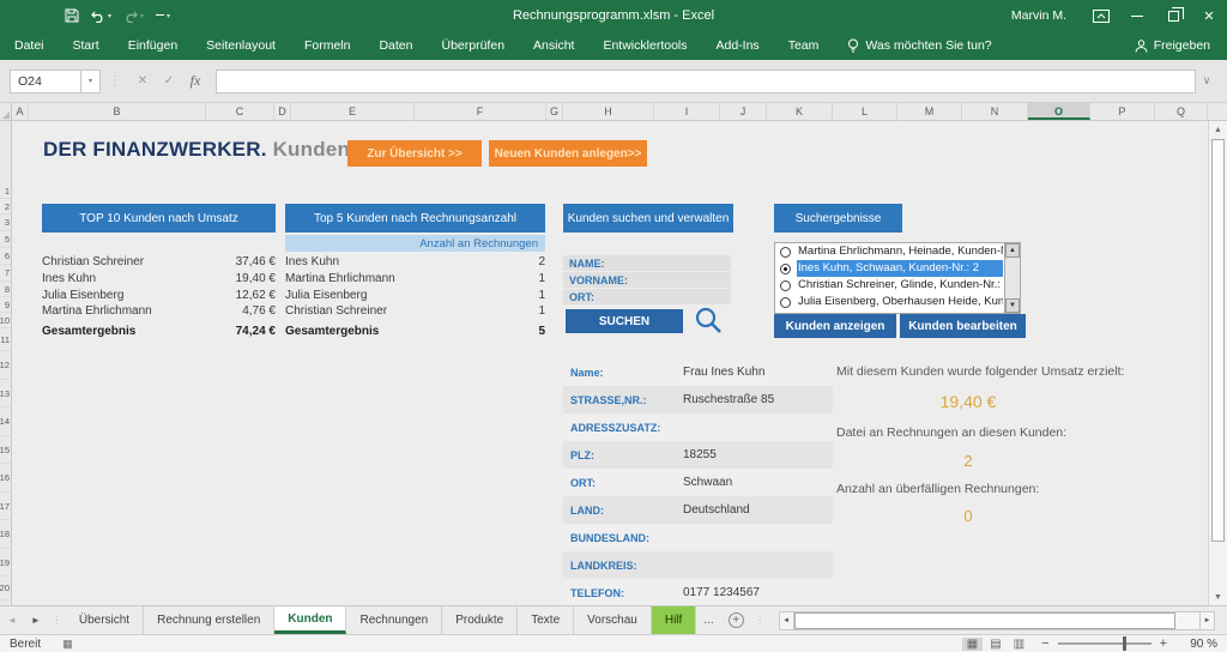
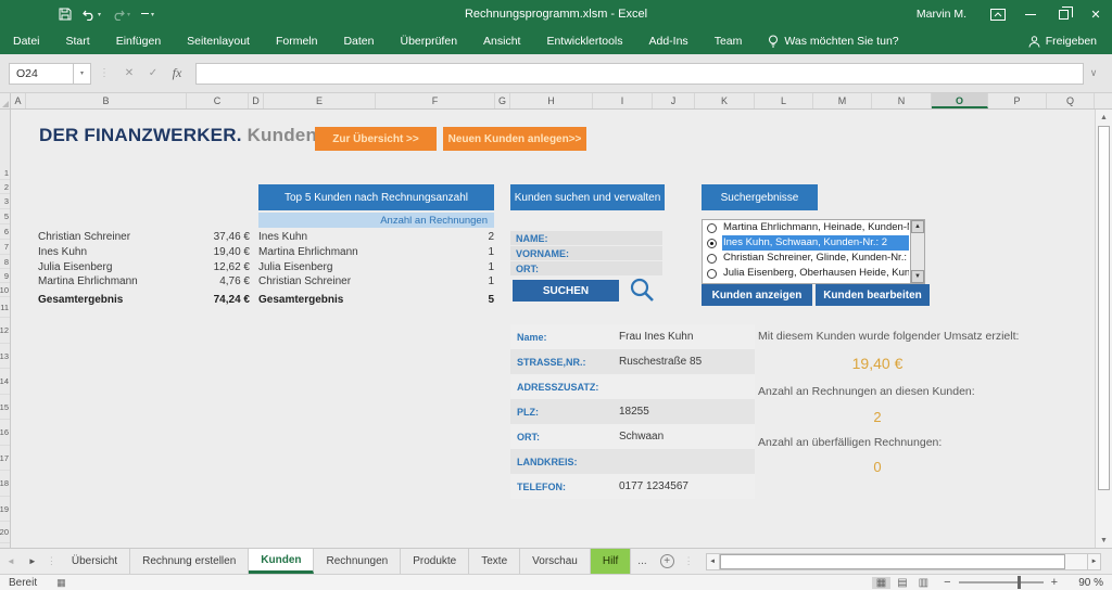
  Rechnungsprogramm.xlsm - Excel
  Marvin M.
  ✕
  Datei
  Start
  Einfügen
  Seitenlayout
  Formeln
  Daten
  Überprüfen
  Ansicht
  Entwicklertools
  Add-Ins
  Team
  Was möchten Sie tun?
  Freigeben
  O24
  ⋮
  ✕
  ✓
  fx
  ∨
  A
  B
  C
  D
  E
  F
  G
  H
  I
  J
  K
  L
  M
  N
  O
  P
  Q
  1
  2
  3
  5
  6
  7
  8
  9
  10
  11
  12
  13
  14
  15
  16
  17
  18
  19
  20
  DER FINANZWERKER. Kunden
  Zur Übersicht >>
  Neuen Kunden anlegen>>
- TOP 10 Kunden nach Umsatz
  Christian Schreiner
  37,46 €
  Ines Kuhn
  19,40 €
  Julia Eisenberg
  12,62 €
  Martina Ehrlichmann
  4,76 €
  Gesamtergebnis
  74,24 €
  Top 5 Kunden nach Rechnungsanzahl
  Anzahl an Rechnungen
  Ines Kuhn
  2
  Martina Ehrlichmann
  1
  Julia Eisenberg
  1
  Christian Schreiner
  1
  Gesamtergebnis
  5
  Kunden suchen und verwalten
  NAME:
  VORNAME:
  ORT:
  SUCHEN
  Suchergebnisse
  Martina Ehrlichmann, Heinade, Kunden-
  Ines Kuhn, Schwaan, Kunden-Nr.: 2
  Christian Schreiner, Glinde, Kunden-Nr.:
  Julia Eisenberg, Oberhausen Heide, Kun
  Kunden anzeigen
  Kunden bearbeiten
  Name:
  Frau Ines Kuhn
  STRASSE,NR.:
  Ruschestraße 85
  ADRESSZUSATZ:
  PLZ:
  18255
  ORT:
  Schwaan
- LAND:
- Deutschland
- BUNDESLAND:
  LANDKREIS:
  TELEFON:
  0177 1234567
  Mit diesem Kunden wurde folgender Umsatz erzielt:
  19,40 €
- Datei an Rechnungen an diesen Kunden:
+ Anzahl an Rechnungen an diesen Kunden:
  2
  Anzahl an überfälligen Rechnungen:
  0
  ◄
  ►
  ⋮
  Übersicht
  Rechnung erstellen
  Kunden
  Rechnungen
  Produkte
  Texte
  Vorschau
  Hilf
  ...
  +
  ⋮
  Bereit
  ▦
  ▦
  ▤
  ▥
  −
  +
  90 %
